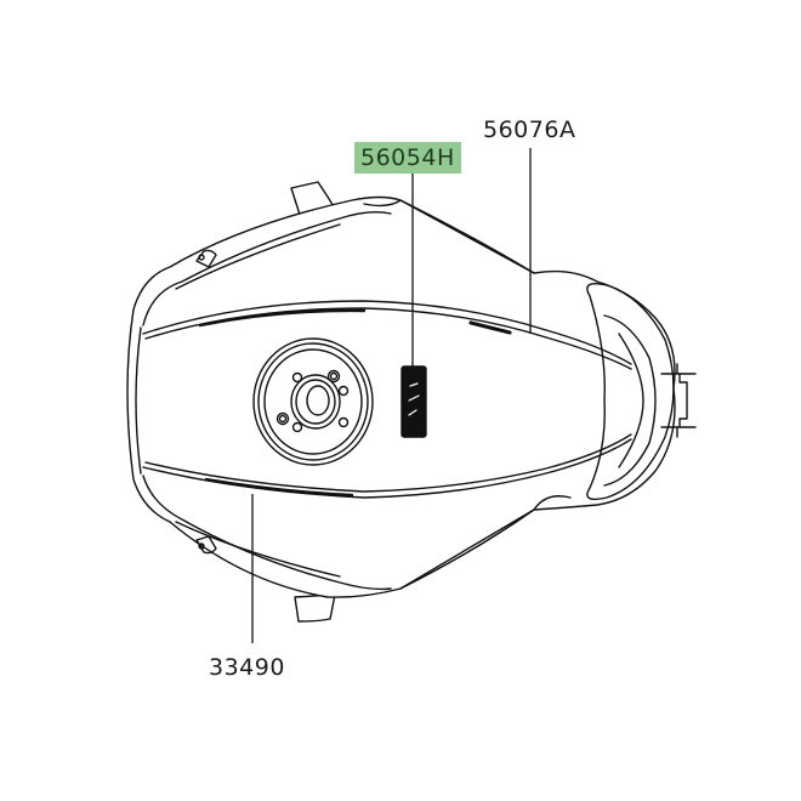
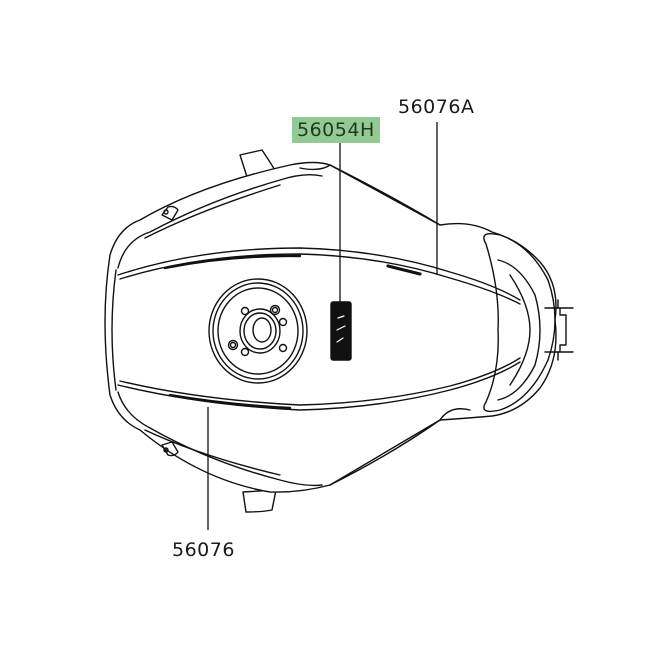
  56054H
  56076A
- 33490
+ 56076
